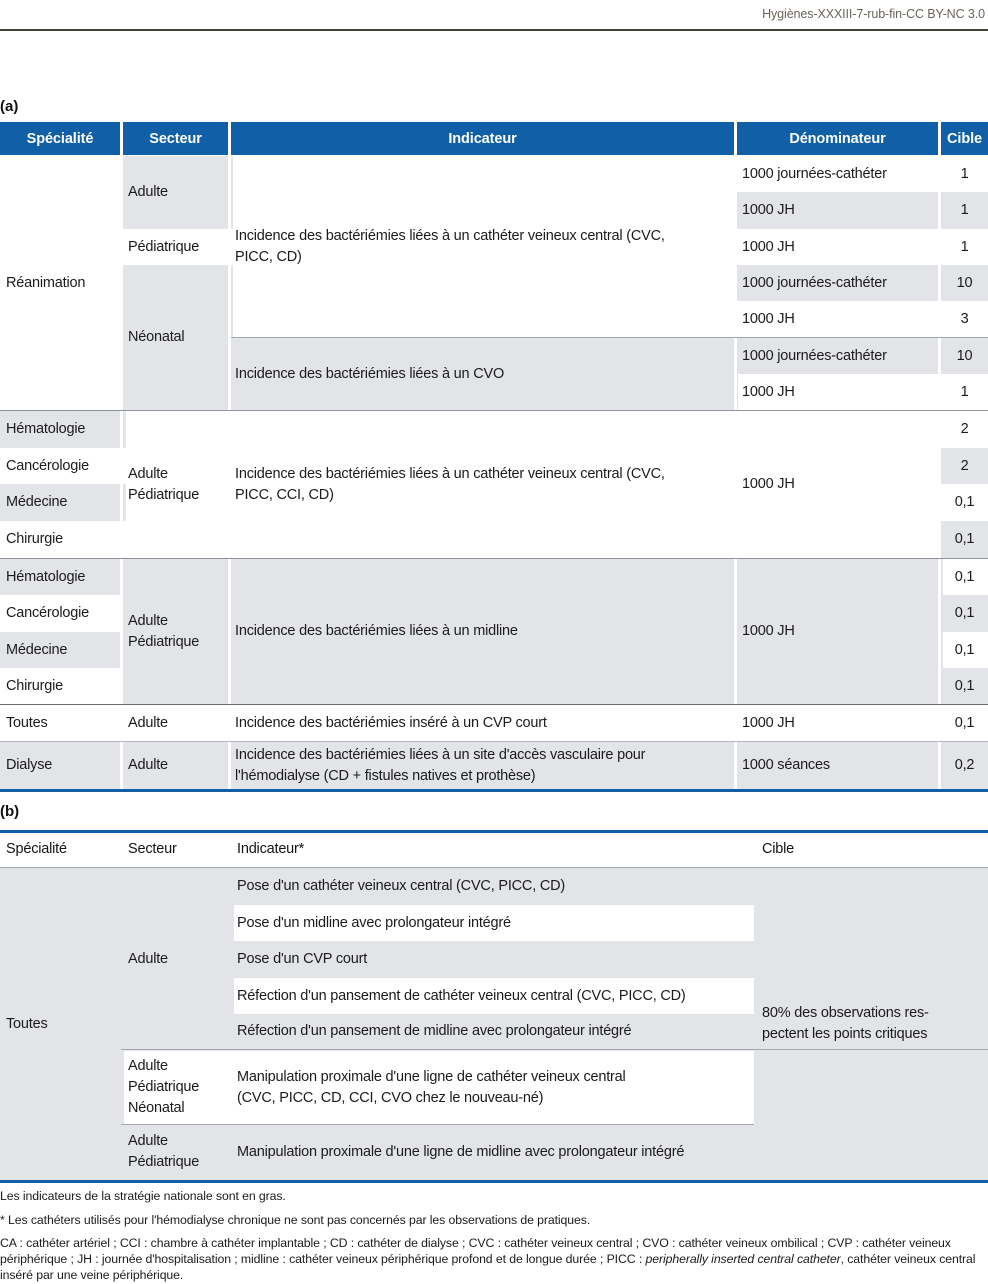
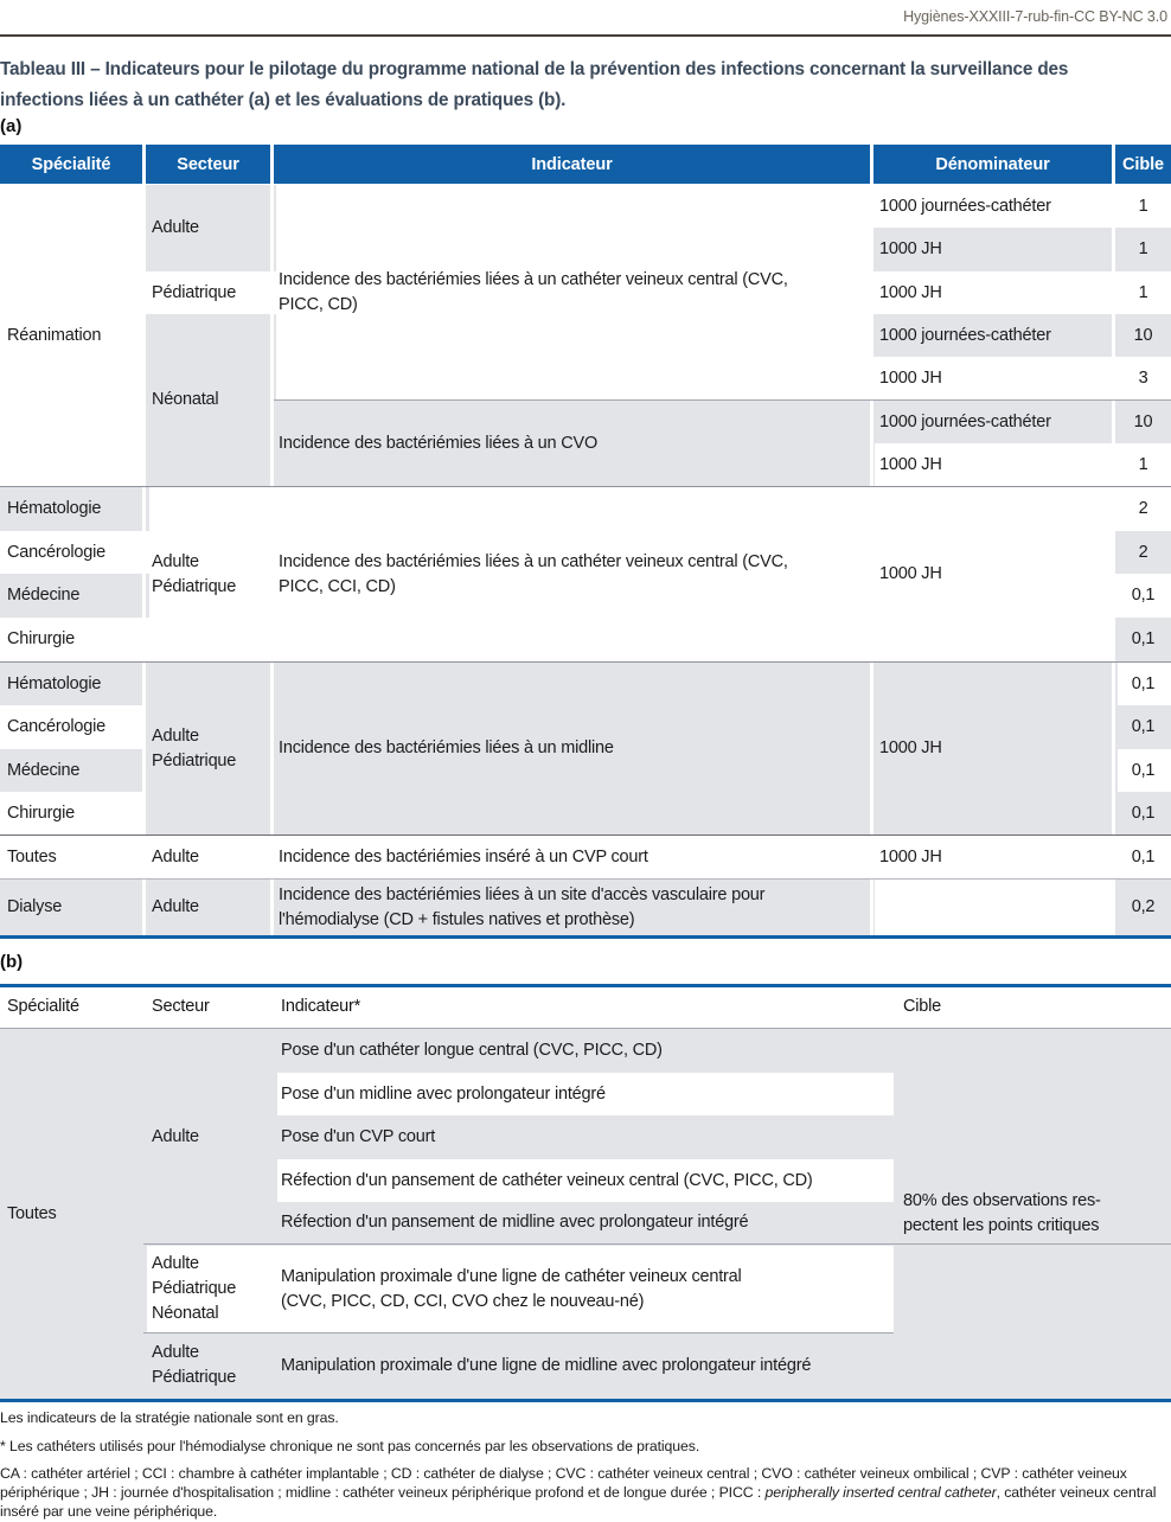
  Hygiènes-XXXIII-7-rub-fin-CC BY-NC 3.0
+ Tableau III – Indicateurs pour le pilotage du programme national de la prévention des infections concernant la surveillance des
+ infections liées à un cathéter (a) et les évaluations de pratiques (b).
  (a)
  Spécialité
  Secteur
  Indicateur
  Dénominateur
  Cible
  Réanimation
  Adulte
  Pédiatrique
  Néonatal
  Incidence des bactériémies liées à un cathéter veineux central (CVC,
  PICC, CD)
  Incidence des bactériémies liées à un CVO
  1000 journées-cathéter
  1
  1000 JH
  1
  1000 JH
  1
  1000 journées-cathéter
  10
  1000 JH
  3
  1000 journées-cathéter
  10
  1000 JH
  1
  Hématologie
  Cancérologie
  Médecine
  Chirurgie
  Adulte
  Pédiatrique
  Incidence des bactériémies liées à un cathéter veineux central (CVC,
  PICC, CCI, CD)
  1000 JH
  2
  2
  0,1
  0,1
  Hématologie
  Cancérologie
  Médecine
  Chirurgie
  Adulte
  Pédiatrique
  Incidence des bactériémies liées à un midline
  1000 JH
  0,1
  0,1
  0,1
  0,1
  Toutes
  Adulte
  Incidence des bactériémies inséré à un CVP court
  1000 JH
  0,1
  Dialyse
  Adulte
  Incidence des bactériémies liées à un site d'accès vasculaire pour
  l'hémodialyse (CD + fistules natives et prothèse)
- 1000 séances
  0,2
  (b)
  Spécialité
  Secteur
  Indicateur*
  Cible
  Toutes
  Adulte
- Pose d'un cathéter veineux central (CVC, PICC, CD)
+ Pose d'un cathéter longue central (CVC, PICC, CD)
  Pose d'un midline avec prolongateur intégré
  Pose d'un CVP court
  Réfection d'un pansement de cathéter veineux central (CVC, PICC, CD)
  Réfection d'un pansement de midline avec prolongateur intégré
  Adulte
  Pédiatrique
  Néonatal
  Manipulation proximale d'une ligne de cathéter veineux central
  (CVC, PICC, CD, CCI, CVO chez le nouveau-né)
  Adulte
  Pédiatrique
  Manipulation proximale d'une ligne de midline avec prolongateur intégré
  80% des observations res-
  pectent les points critiques
  Les indicateurs de la stratégie nationale sont en gras.
  * Les cathéters utilisés pour l'hémodialyse chronique ne sont pas concernés par les observations de pratiques.
  CA : cathéter artériel ; CCI : chambre à cathéter implantable ; CD : cathéter de dialyse ; CVC : cathéter veineux central ; CVO : cathéter veineux ombilical ; CVP : cathéter veineux périphérique ; JH : journée d'hospitalisation ; midline : cathéter veineux périphérique profond et de longue durée ; PICC : peripherally inserted central catheter, cathéter veineux central inséré par une veine périphérique.
